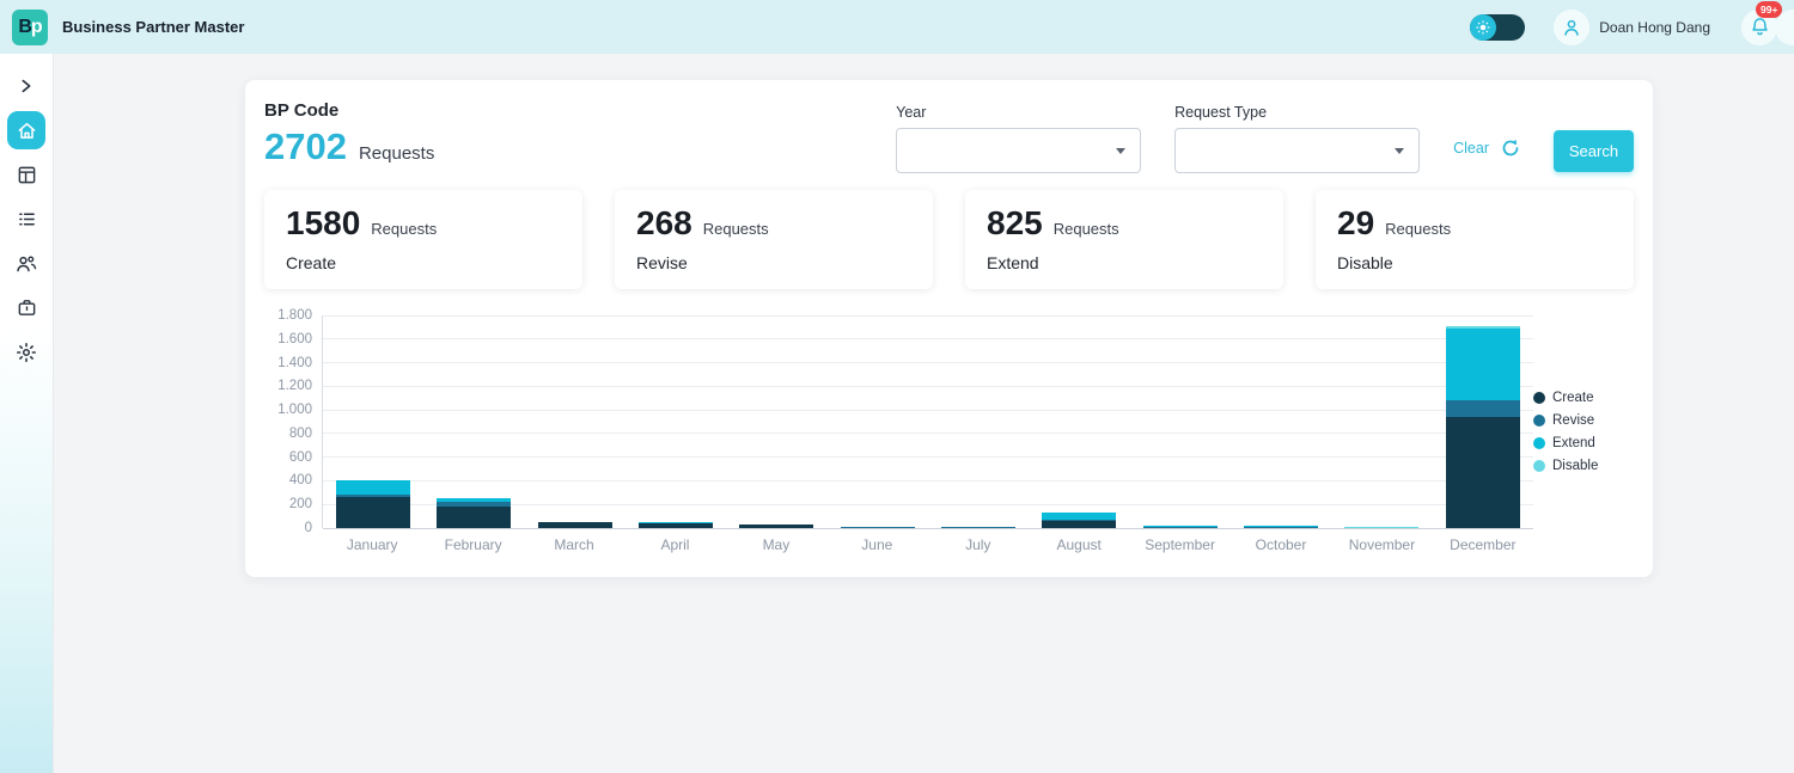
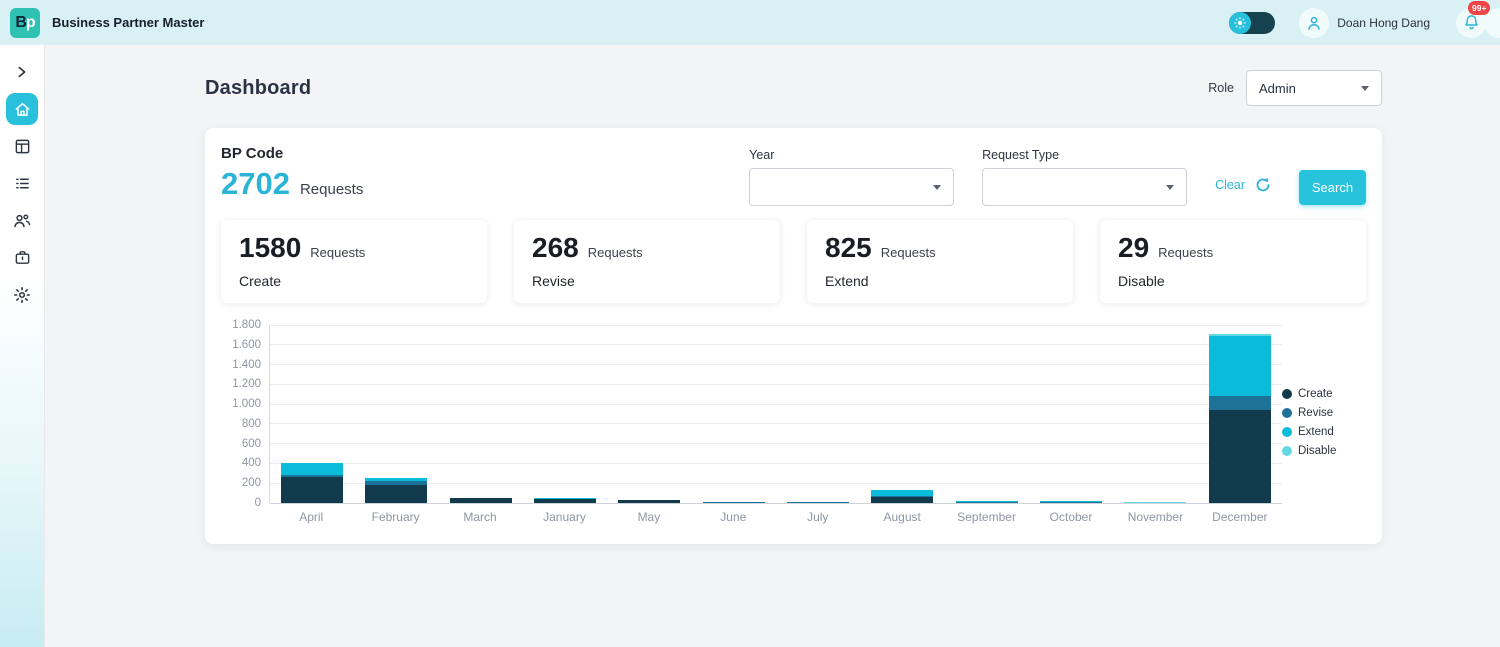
  B
  p
  Business Partner Master
  Doan Hong Dang
  99+
+ Dashboard
+ Role
+ Admin
  BP Code
  2702
  Requests
  Year
  Request Type
  Clear
  Search
  1580
  Requests
  Create
  268
  Requests
  Revise
  825
  Requests
  Extend
  29
  Requests
  Disable
  0
  200
  400
  600
  800
  1.000
  1.200
  1.400
  1.600
  1.800
  Create
  Revise
  Extend
  Disable
- January
+ April
  February
  March
- April
+ January
  May
  June
  July
  August
  September
  October
  November
  December
